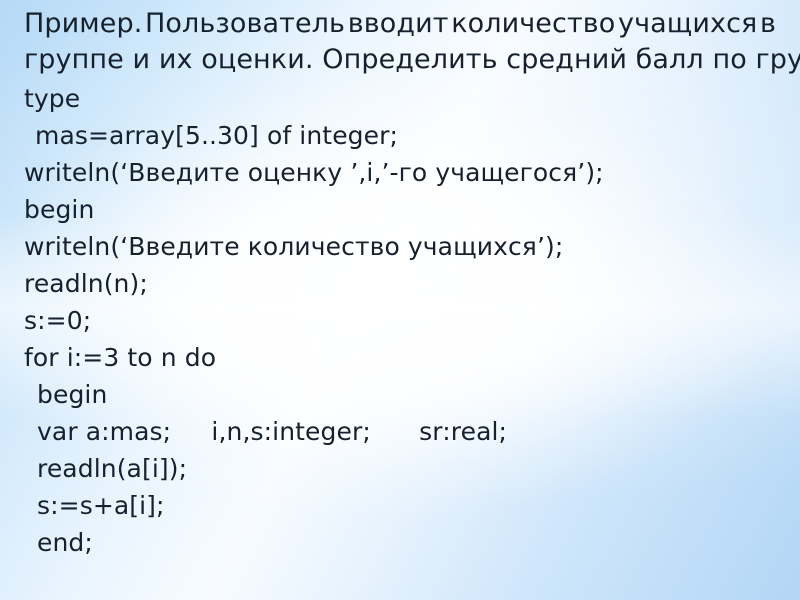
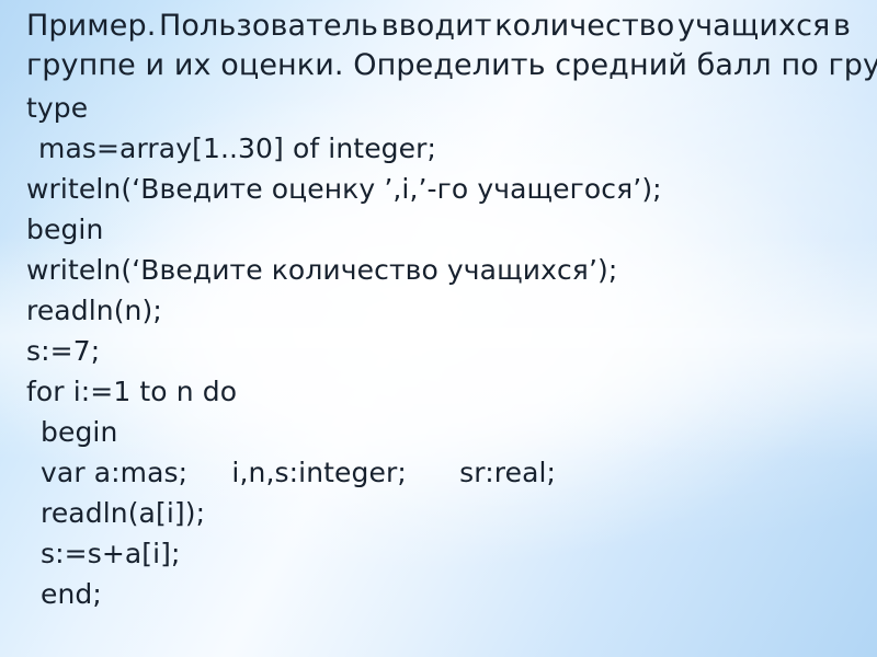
  Пример.
  Пользователь
  вводит
  количество
  учащихся
  в
  группе и их оценки. Определить средний балл по гру
  type
- mas=array[5..30] of integer;
+ mas=array[1..30] of integer;
  writeln(‘Введите оценку ’,i,’-го учащегося’);
  begin
  writeln(‘Введите количество учащихся’);
  readln(n);
- s:=0;
+ s:=7;
- for i:=3 to n do
+ for i:=1 to n do
  begin
  var a:mas; i,n,s:integer; sr:real;
  readln(a[i]);
  s:=s+a[i];
  end;
